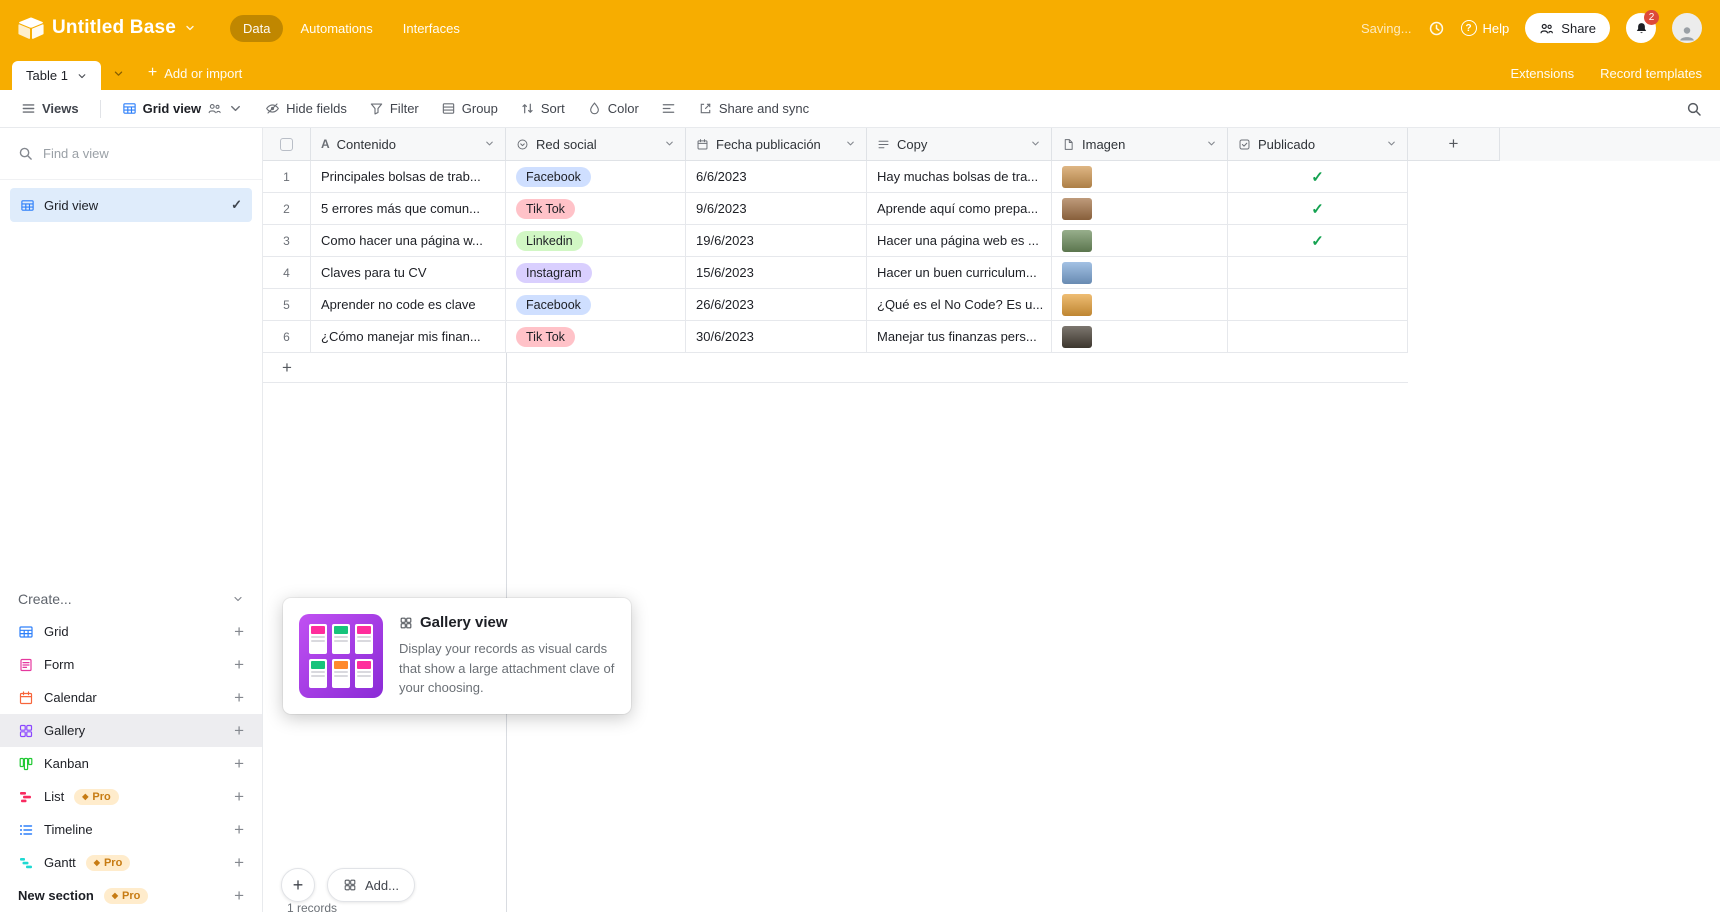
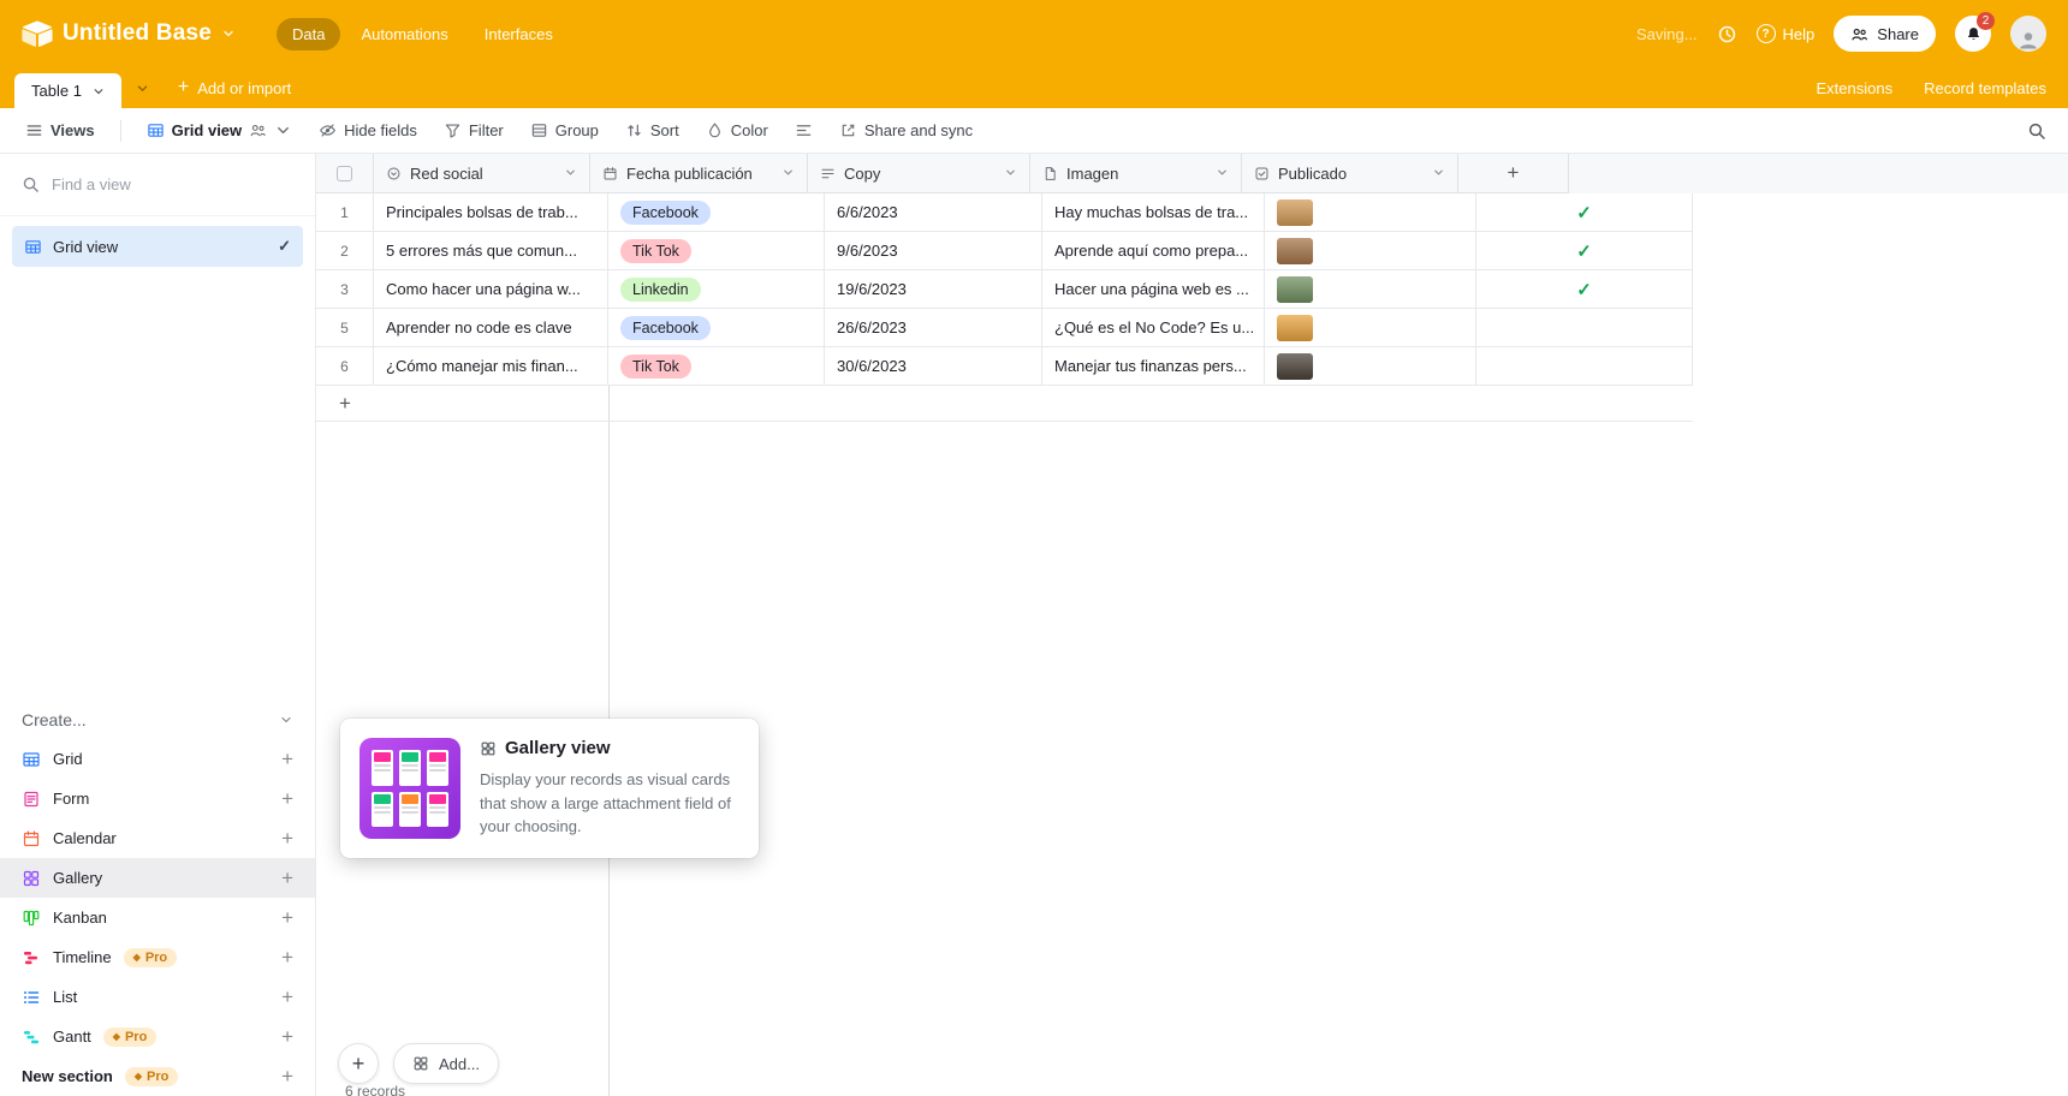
  Untitled Base
  Data
  Automations
  Interfaces
  Saving...
  ?
  Help
  Share
  2
  Table 1
  +
  Add or import
  Extensions
  Record templates
  Views
  Grid view
  Hide fields
  Filter
  Group
  Sort
  Color
  Share and sync
  Find a view
  Grid view
  ✓
  Create...
  Grid
  +
  Form
  +
  Calendar
  +
  Gallery
  +
  Kanban
  +
- List
+ Timeline
  ◆
  Pro
  +
- Timeline
+ List
  +
  Gantt
  ◆
  Pro
  +
  New section
  ◆
  Pro
  +
- A
- Contenido
  Red social
  Fecha publicación
  Copy
  Imagen
  Publicado
  +
  1
  Principales bolsas de trab...
  Facebook
  6/6/2023
  Hay muchas bolsas de tra...
  ✓
  2
  5 errores más que comun...
  Tik Tok
  9/6/2023
  Aprende aquí como prepa...
  ✓
  3
  Como hacer una página w...
  Linkedin
  19/6/2023
  Hacer una página web es ...
  ✓
- 4
- Claves para tu CV
- Instagram
- 15/6/2023
- Hacer un buen curriculum...
  5
  Aprender no code es clave
  Facebook
  26/6/2023
  ¿Qué es el No Code? Es u...
  6
  ¿Cómo manejar mis finan...
  Tik Tok
  30/6/2023
  Manejar tus finanzas pers...
  +
  Gallery view
- Display your records as visual cards that show a large attachment clave of your choosing.
+ Display your records as visual cards that show a large attachment field of your choosing.
  +
  Add...
- 1 records
+ 6 records
